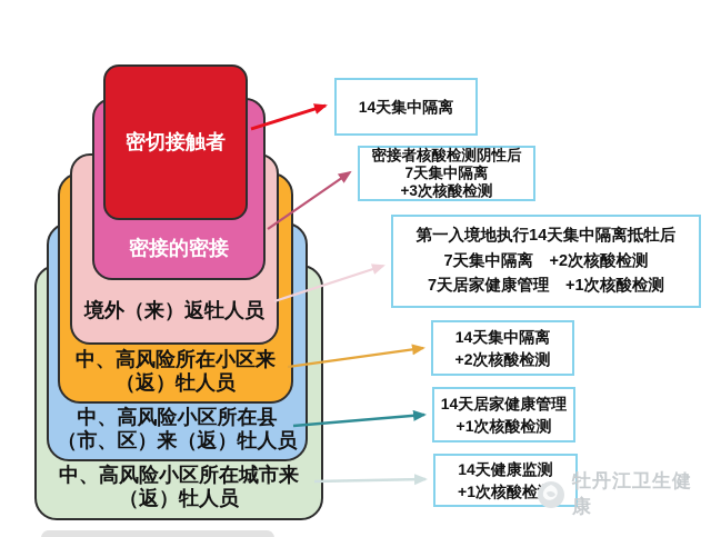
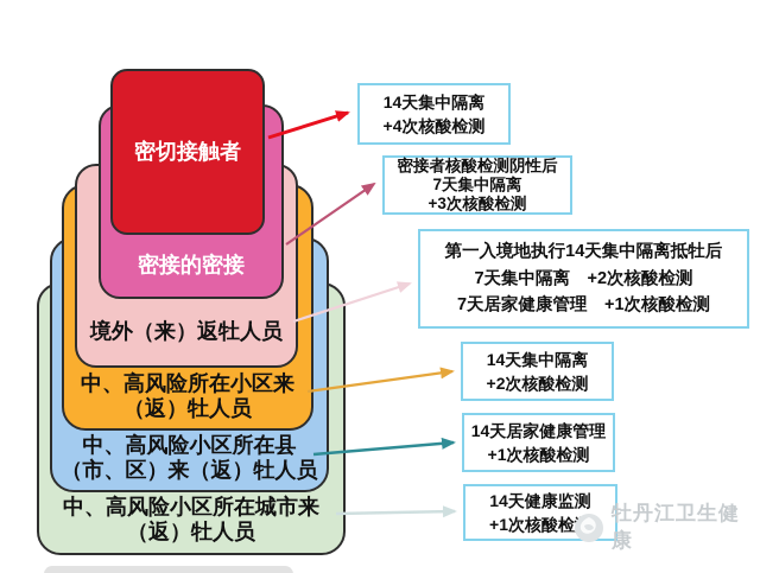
  密切接触者
  密接的密接
  境外（来）返牡人员
  中、高风险所在小区来
  （返）牡人员
  中、高风险小区所在县
  （市、区）来（返）牡人员
  中、高风险小区所在城市来
  （返）牡人员
  14天集中隔离
+ +4次核酸检测
  密接者核酸检测阴性后
  7天集中隔离
  +3次核酸检测
  第一入境地执行14天集中隔离抵牡后
  7天集中隔离 +2次核酸检测
  7天居家健康管理 +1次核酸检测
  14天集中隔离
  +2次核酸检测
  14天居家健康管理
  +1次核酸检测
  14天健康监测
  +1次核酸检
  牡丹江卫生健康
